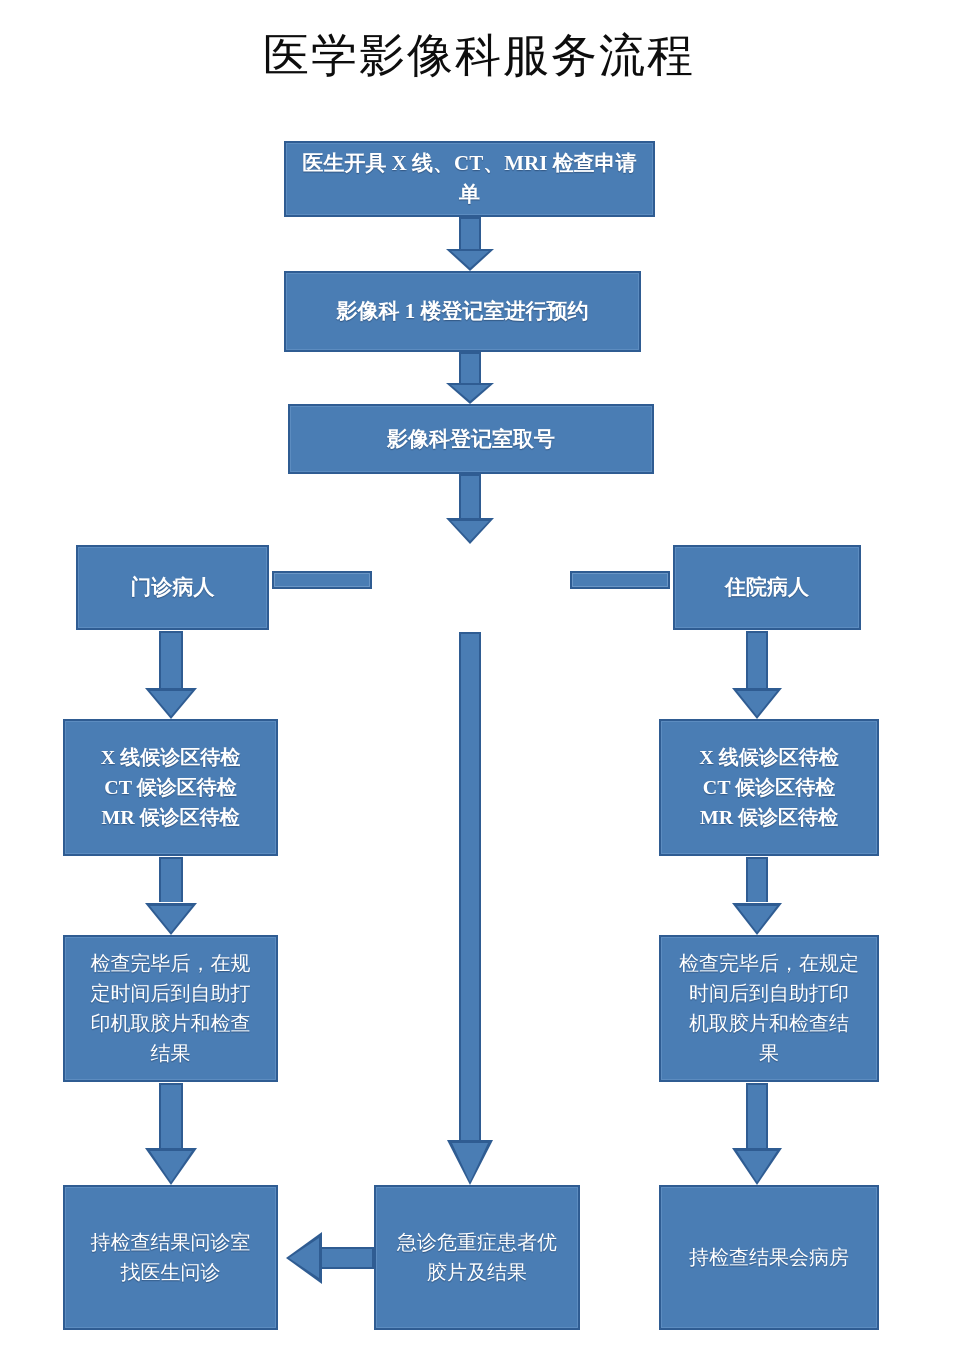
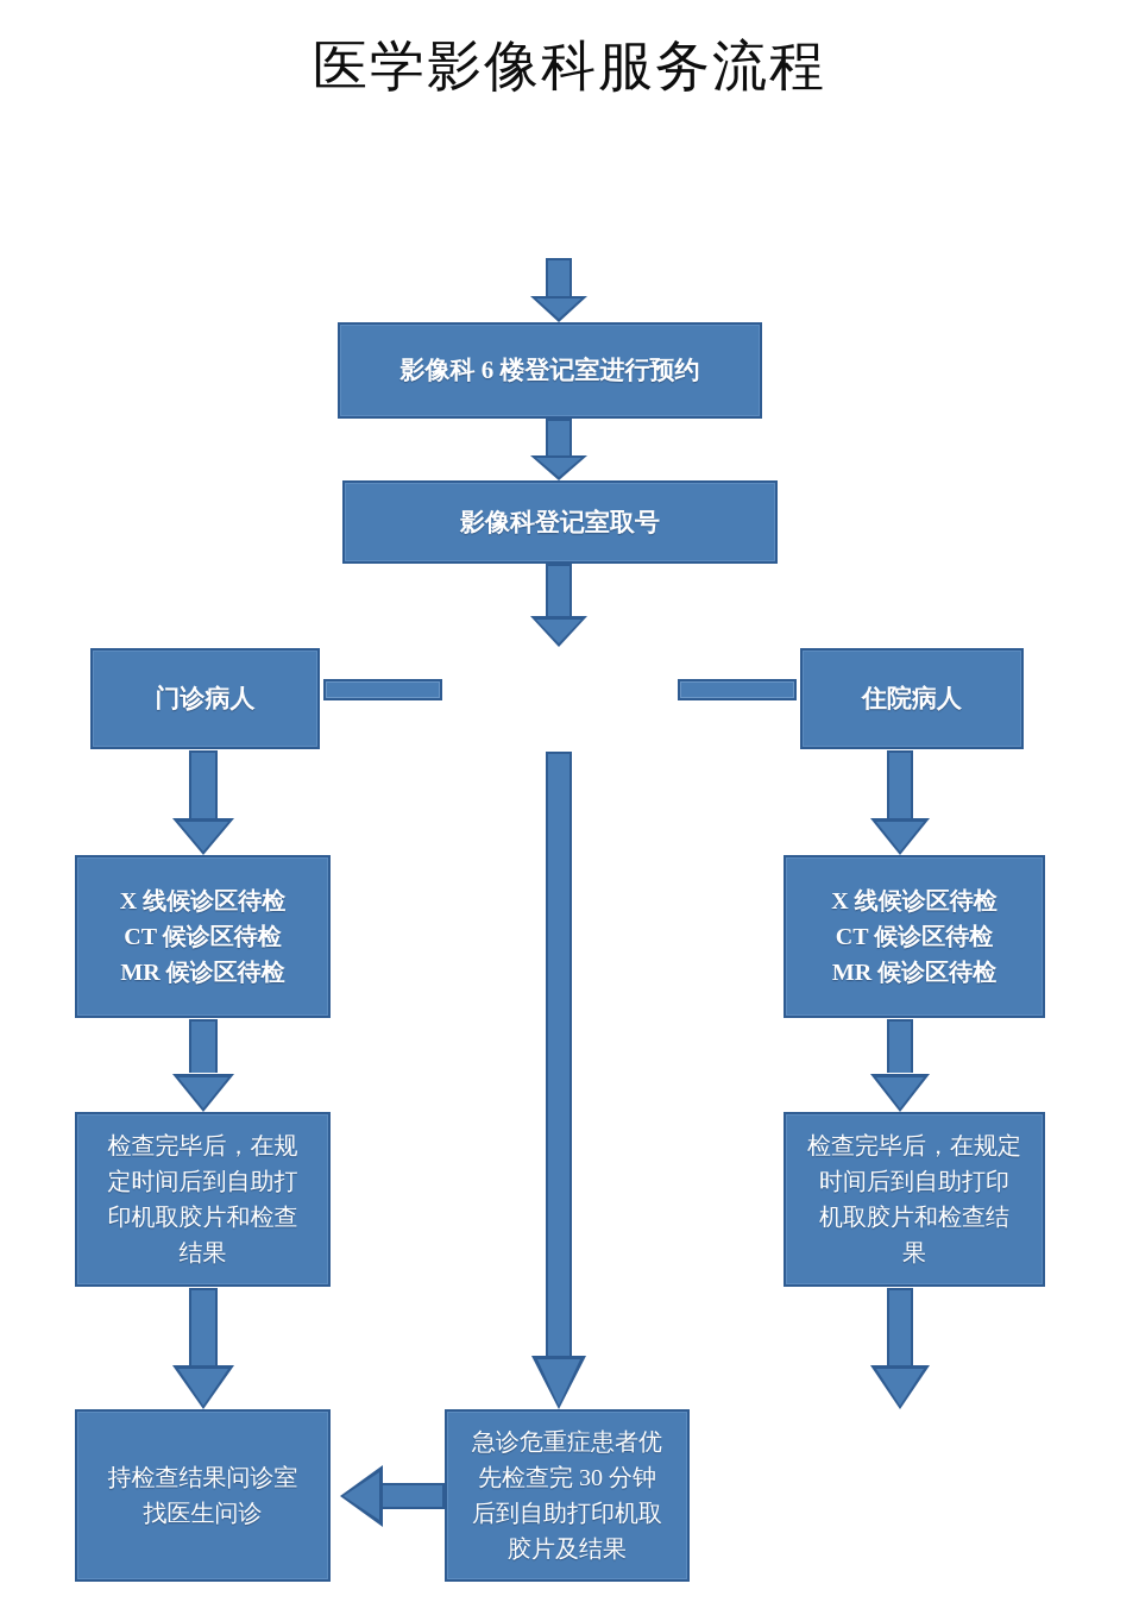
  医学影像科服务流程
- 医生开具 X 线、CT、MRI 检查申请单
- 影像科 1 楼登记室进行预约
+ 影像科 6 楼登记室进行预约
  影像科登记室取号
  门诊病人
  住院病人
  X 线候诊区待检
  CT 候诊区待检
  MR 候诊区待检
  X 线候诊区待检
  CT 候诊区待检
  MR 候诊区待检
  检查完毕后，在规
  定时间后到自助打
  印机取胶片和检查
  结果
  检查完毕后，在规定
  时间后到自助打印
  机取胶片和检查结
  果
  持检查结果问诊室
  找医生问诊
  急诊危重症患者优
+ 先检查完 30 分钟
+ 后到自助打印机取
  胶片及结果
- 持检查结果会病房
